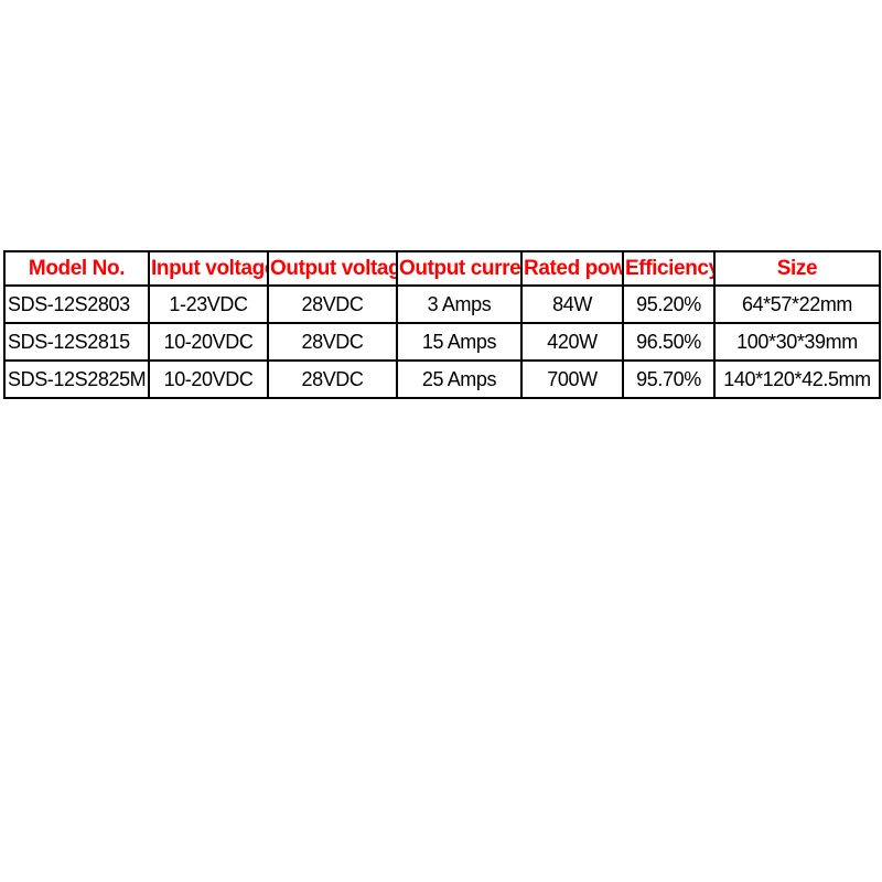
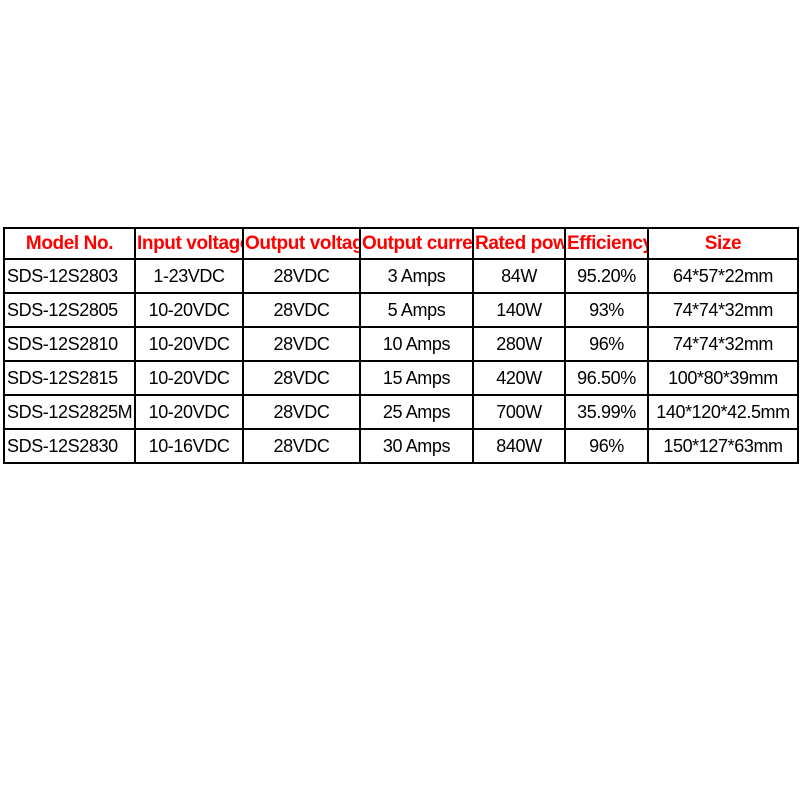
  Model No.	Input voltag	Output voltag	Output curre	Rated pow	Efficiency	Size
  SDS-12S2803	1-23VDC	28VDC	3 Amps	84W	95.20%	64*57*22mm
+ SDS-12S2805	10-20VDC	28VDC	5 Amps	140W	93%	74*74*32mm
+ SDS-12S2810	10-20VDC	28VDC	10 Amps	280W	96%	74*74*32mm
- SDS-12S2815	10-20VDC	28VDC	15 Amps	420W	96.50%	100*30*39mm
+ SDS-12S2815	10-20VDC	28VDC	15 Amps	420W	96.50%	100*80*39mm
- SDS-12S2825M	10-20VDC	28VDC	25 Amps	700W	95.70%	140*120*42.5mm
+ SDS-12S2825M	10-20VDC	28VDC	25 Amps	700W	35.99%	140*120*42.5mm
+ SDS-12S2830	10-16VDC	28VDC	30 Amps	840W	96%	150*127*63mm
